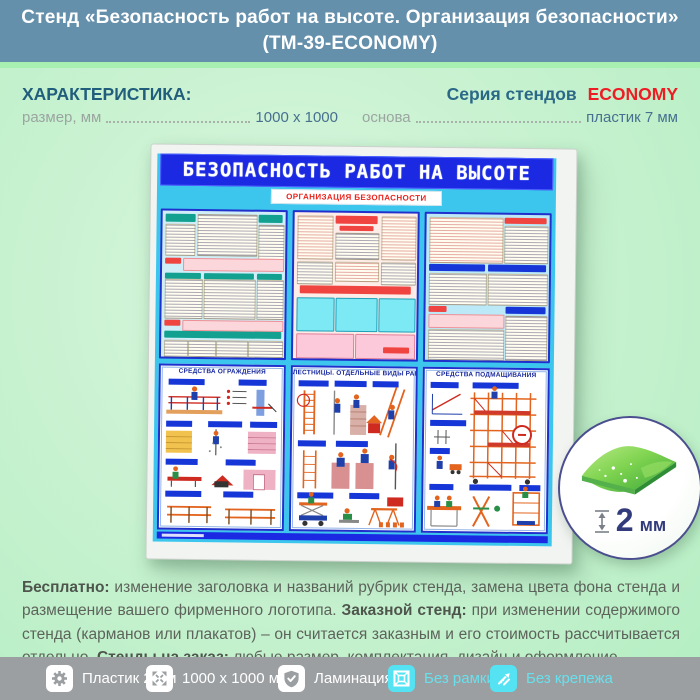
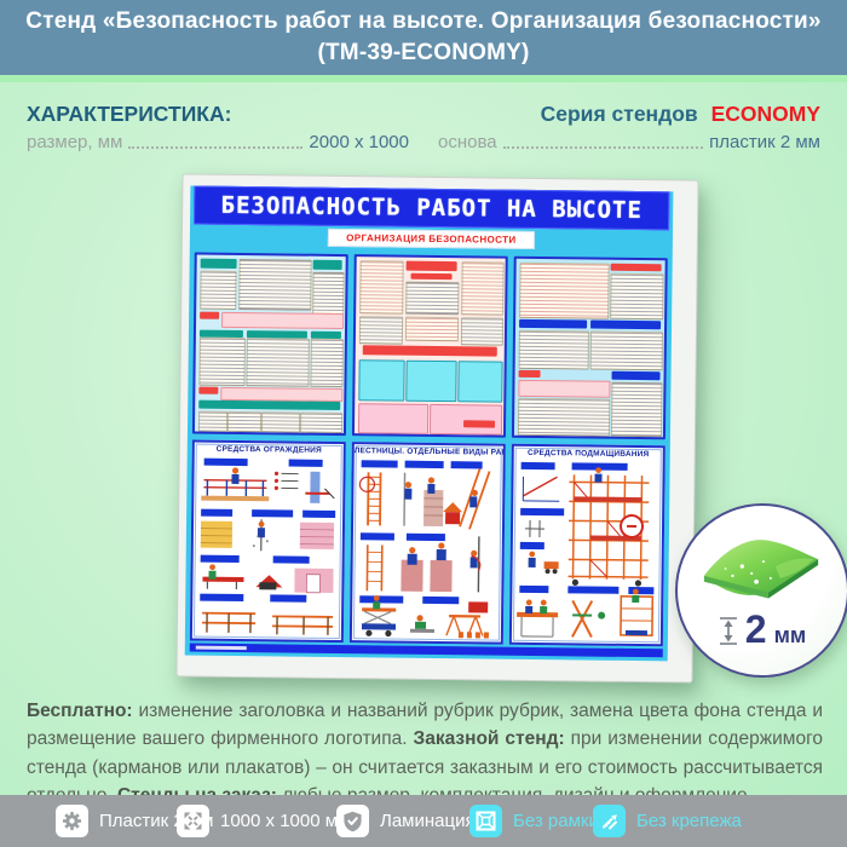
  Стенд «Безопасность работ на высоте. Организация безопасности»
  (ТМ-39-ECONOMY)
  ХАРАКТЕРИСТИКА:
  Серия стендов ECONOMY
  размер, мм
- 1000 х 1000
+ 2000 х 1000
  основа
- пластик 7 мм
+ пластик 2 мм
  БЕЗОПАСНОСТЬ РАБОТ НА ВЫСОТЕ
  ОРГАНИЗАЦИЯ БЕЗОПАСНОСТИ
  СРЕДСТВА ОГРАЖДЕНИЯ
  ЛЕСТНИЦЫ. ОТДЕЛЬНЫЕ ВИДЫ РА
  СРЕДСТВА ПОДМАЩИВАНИЯ
  2
  мм
- Бесплатно: изменение заголовка и названий рубрик стенда, замена цвета фона стенда и размещение вашего фирменного логотипа. Заказной стенд: при изменении содержимого стенда (карманов или плакатов) – он считается заказным и его стоимость рассчитывается
+ Бесплатно: изменение заголовка и названий рубрик рубрик, замена цвета фона стенда и размещение вашего фирменного логотипа. Заказной стенд: при изменении содержимого стенда (карманов или плакатов) – он считается заказным и его стоимость рассчитывается
  Пластик
  1000 х 1000 м
  Ламинаци
  Без рамк
  Без крепежа
